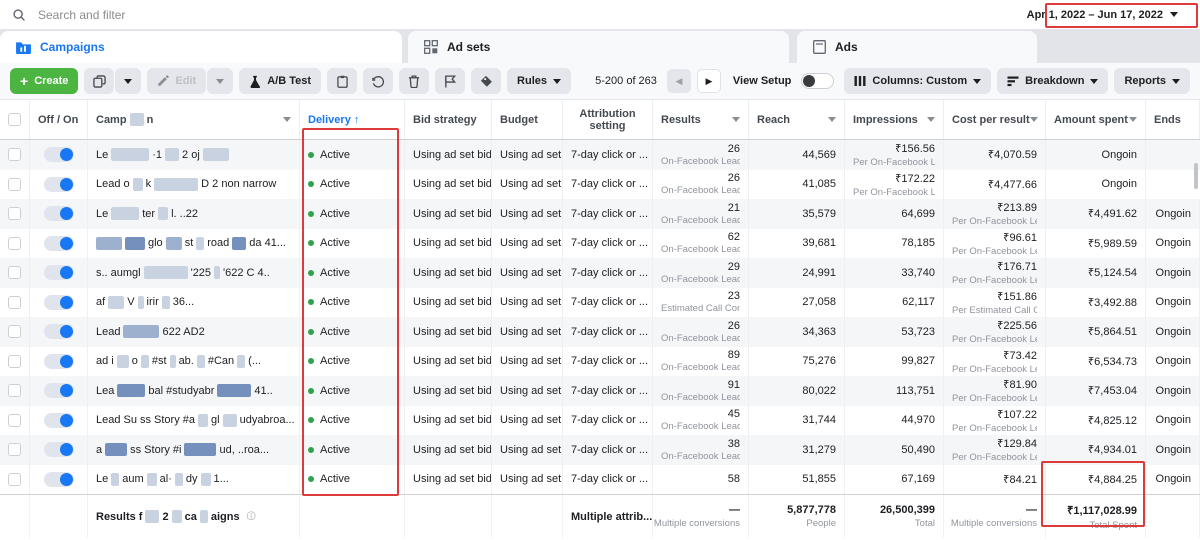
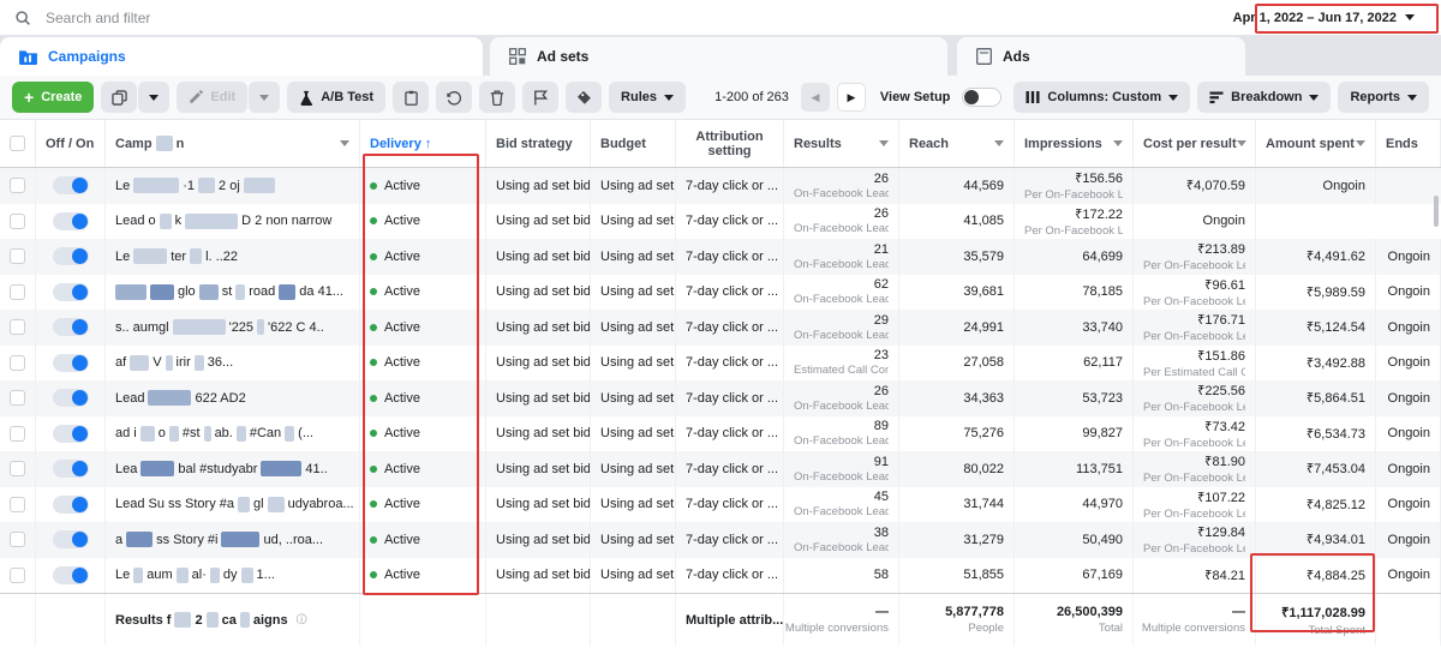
  Search and filter
  Apr 1, 2022 – Jun 17, 2022
  Campaigns
  Ad sets
  Ads
  +
  Create
  Edit
  A/B Test
  Rules
- 5-200 of 263
+ 1-200 of 263
  ◀
  ▶
  View Setup
  Columns: Custom
  Breakdown
  Reports
  Off / On
  Camp
  n
  Delivery ↑
  Bid strategy
  Budget
  Attribution setting
  Results
  Reach
  Impressions
  Cost per result
  Amount spent
  Ends
  Le
  ·1
  2 oj
  Active
  Using ad set bid
  7-day click or ...
  26
  On-Facebook Lead
  44,569
  ₹156.56
  Per On-Facebook L
  ₹4,070.59
  Ongoin
  Lead o
  k
  D 2 non narrow
  Active
  Using ad set bid
  7-day click or ...
  26
  On-Facebook Lead
  41,085
  ₹172.22
  Per On-Facebook L
- ₹4,477.66
  Ongoin
  Le
  ter
  l. ..22
  Active
  Using ad set bid
  7-day click or ...
  21
  On-Facebook Lead
  35,579
  64,699
  ₹213.89
  Per On-Facebook L
  ₹4,491.62
  Ongoin
  glo
  st
  road
  da 41...
  Active
  Using ad set bid
  7-day click or ...
  62
  On-Facebook Lead
  39,681
  78,185
  ₹96.61
  Per On-Facebook L
  ₹5,989.59
  Ongoin
  s..
  aumgl
  '225
  '622 C 4..
  Active
  Using ad set bid
  7-day click or ...
  29
  On-Facebook Lead
  24,991
  33,740
  ₹176.71
  Per On-Facebook L
  ₹5,124.54
  Ongoin
  af
  V
  irir
  36...
  Active
  Using ad set bid
  7-day click or ...
  23
  Estimated Call Con
  27,058
  62,117
  ₹151.86
  Per Estimated Call C
  ₹3,492.88
  Ongoin
  Lead
  622 AD2
  Active
  Using ad set bid
  7-day click or ...
  26
  On-Facebook Lead
  34,363
  53,723
  ₹225.56
  Per On-Facebook L
  ₹5,864.51
  Ongoin
  ad i
  o
  #st
  ab.
  #Can
  (...
  Active
  Using ad set bid
  7-day click or ...
  89
  On-Facebook Lead
  75,276
  99,827
  ₹73.42
  Per On-Facebook L
  ₹6,534.73
  Ongoin
  Lea
  bal #studyabr
  41..
  Active
  Using ad set bid
  7-day click or ...
  91
  On-Facebook Lead
  80,022
  113,751
  ₹81.90
  Per On-Facebook L
  ₹7,453.04
  Ongoin
  Lead Su
  ss Story #a
  gl
  udyabroa...
  Active
  Using ad set bid
  7-day click or ...
  45
  On-Facebook Lead
  31,744
  44,970
  ₹107.22
  Per On-Facebook L
  ₹4,825.12
  Ongoin
  a
  ss Story #i
  ud, ..roa...
  Active
  Using ad set bid
  7-day click or ...
  38
  On-Facebook Lead
  31,279
  50,490
  ₹129.84
  Per On-Facebook L
  ₹4,934.01
  Ongoin
  Le
  aum
  al·
  dy
  1...
  Active
  Using ad set bid
  7-day click or ...
  58
  51,855
  67,169
  ₹84.21
  ₹4,884.25
  Ongoin
  Results f
  2
  ca
  aigns
  ⓘ
  Multiple attrib...
  —
  Multiple conversions
  5,877,778
  People
  26,500,399
  Total
  —
  Multiple conversions
  ₹1,117,028.99
  Total Spent
